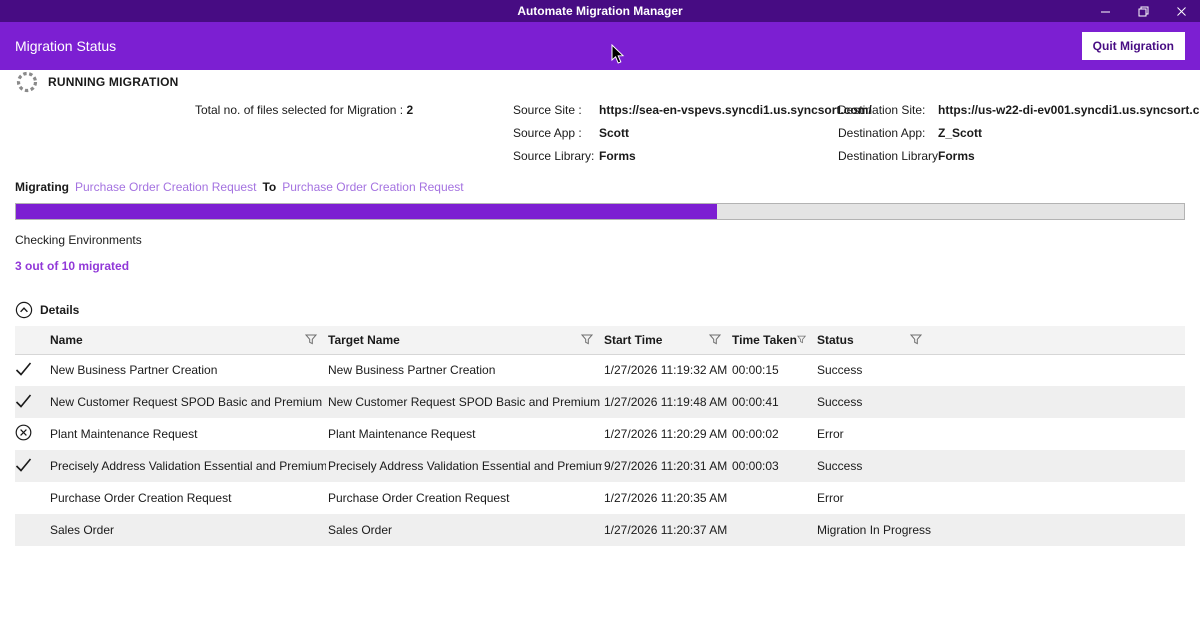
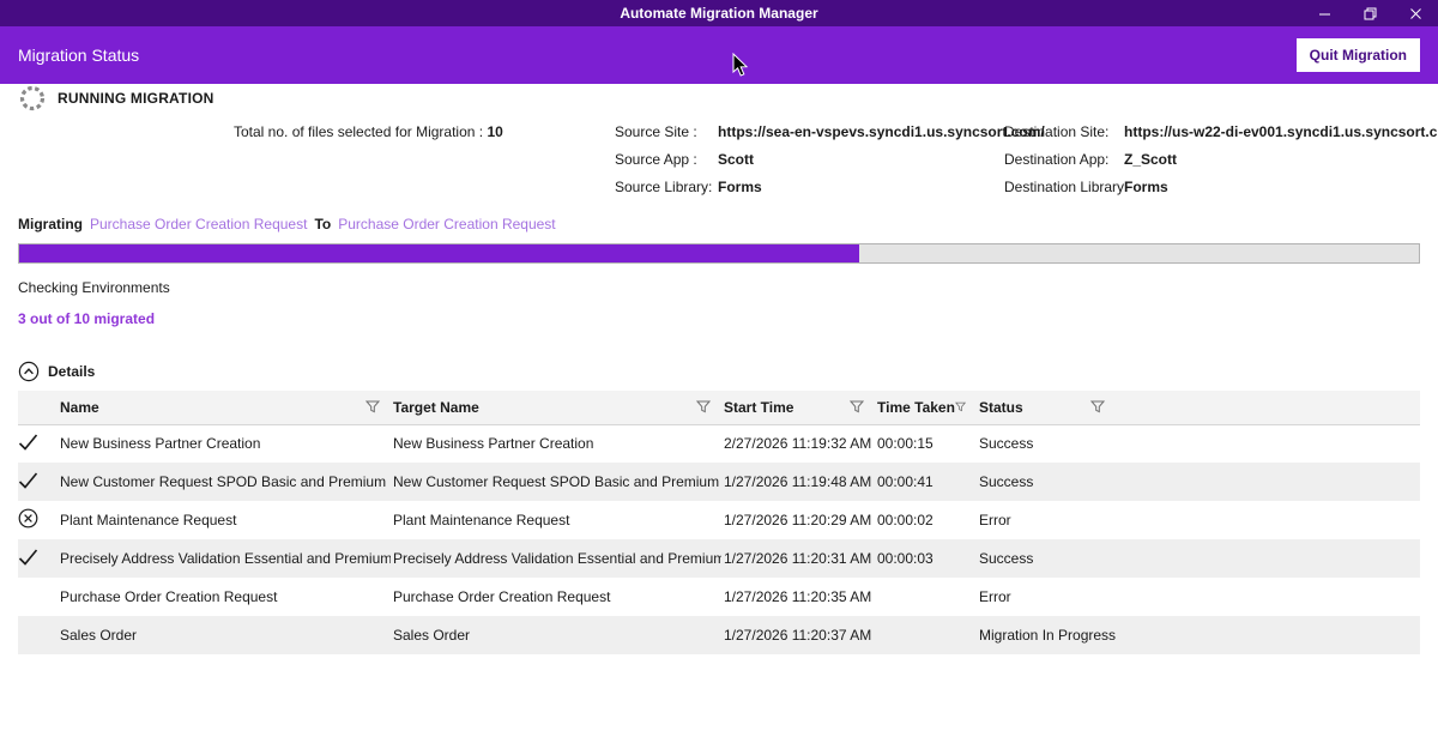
  Automate Migration Manager
  Migration Status
  Quit Migration
  RUNNING MIGRATION
- Total no. of files selected for Migration : 2
+ Total no. of files selected for Migration : 10
  Source Site :
  https://sea-en-vspevs.syncdi1.us.syncsort.com/
  Source App :
  Scott
  Source Library:
  Forms
  Destination Site:
  https://us-w22-di-ev001.syncdi1.us.syncsort.c
  Destination App:
  Z_Scott
  Destination Library
  Forms
  Migrating
  Purchase Order Creation Request
  To
  Purchase Order Creation Request
  Checking Environments
  3 out of 10 migrated
  Details
  	Name	Target Name	Start Time	Time Taken	Status
- 	New Business Partner Creation	New Business Partner Creation	1/27/2026 11:19:32 AM	00:00:15	Success
+ 	New Business Partner Creation	New Business Partner Creation	2/27/2026 11:19:32 AM	00:00:15	Success
  	New Customer Request SPOD Basic and Premium	New Customer Request SPOD Basic and Premium	1/27/2026 11:19:48 AM	00:00:41	Success
  	Plant Maintenance Request	Plant Maintenance Request	1/27/2026 11:20:29 AM	00:00:02	Error
- 	Precisely Address Validation Essential and Premium	Precisely Address Validation Essential and Premium	9/27/2026 11:20:31 AM	00:00:03	Success
+ 	Precisely Address Validation Essential and Premium	Precisely Address Validation Essential and Premium	1/27/2026 11:20:31 AM	00:00:03	Success
  	Purchase Order Creation Request	Purchase Order Creation Request	1/27/2026 11:20:35 AM		Error
  	Sales Order	Sales Order	1/27/2026 11:20:37 AM		Migration In Progress
